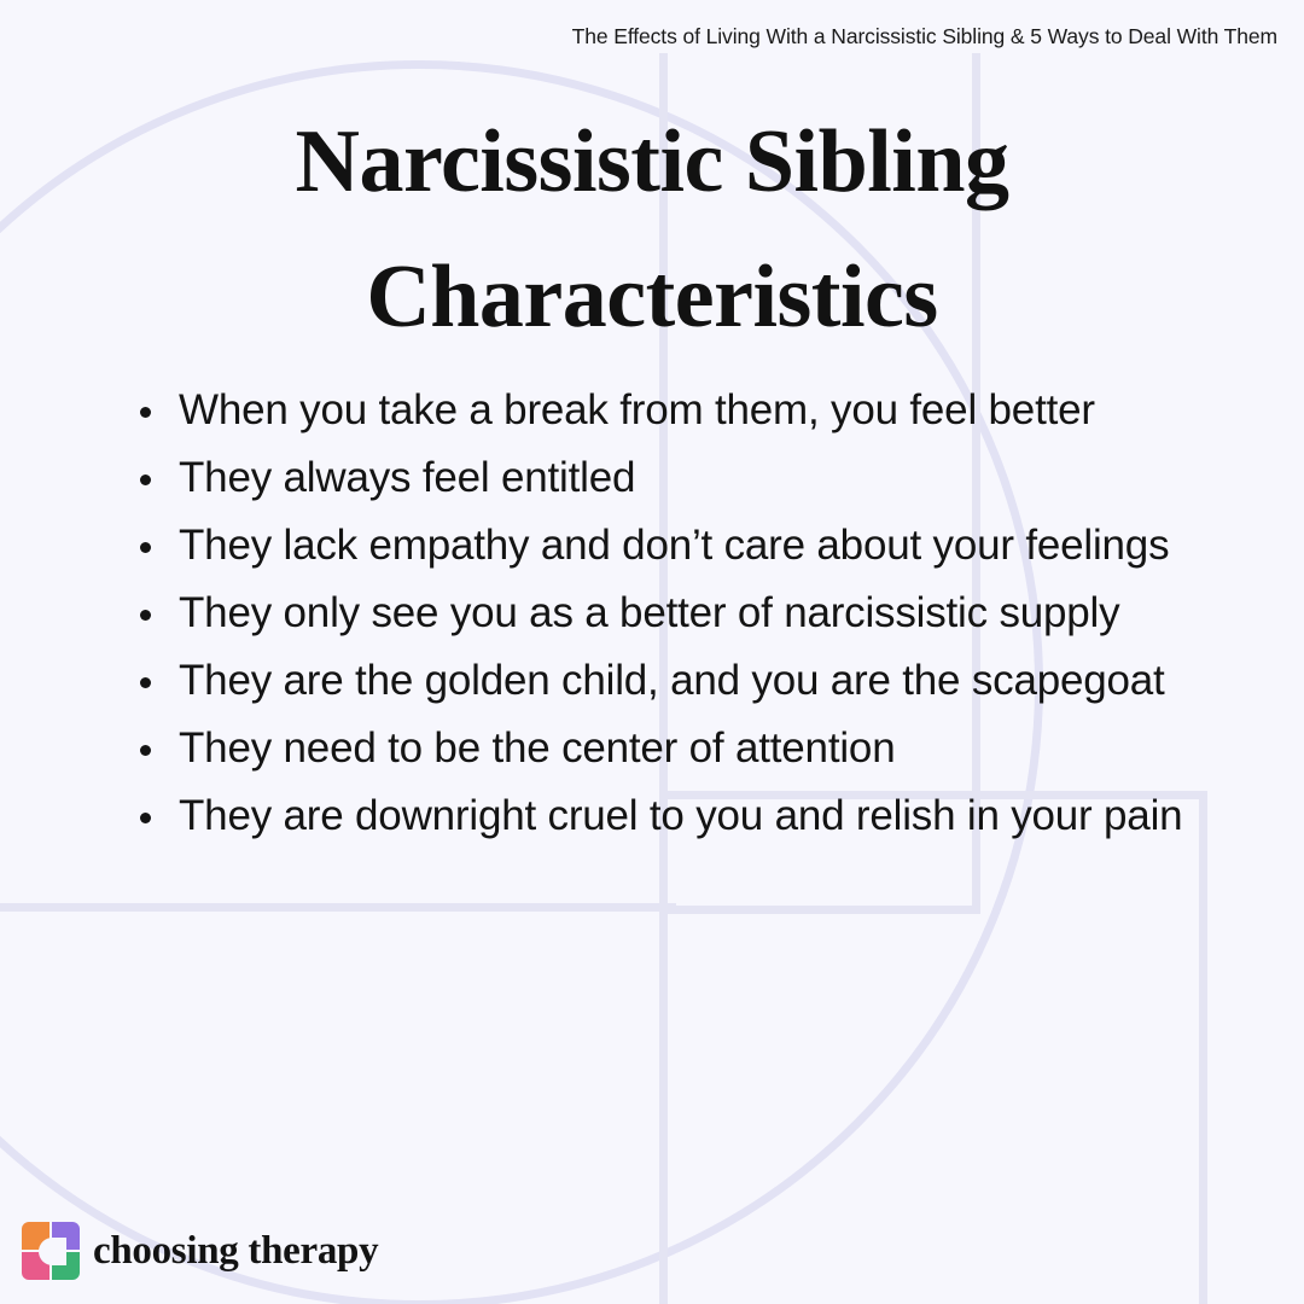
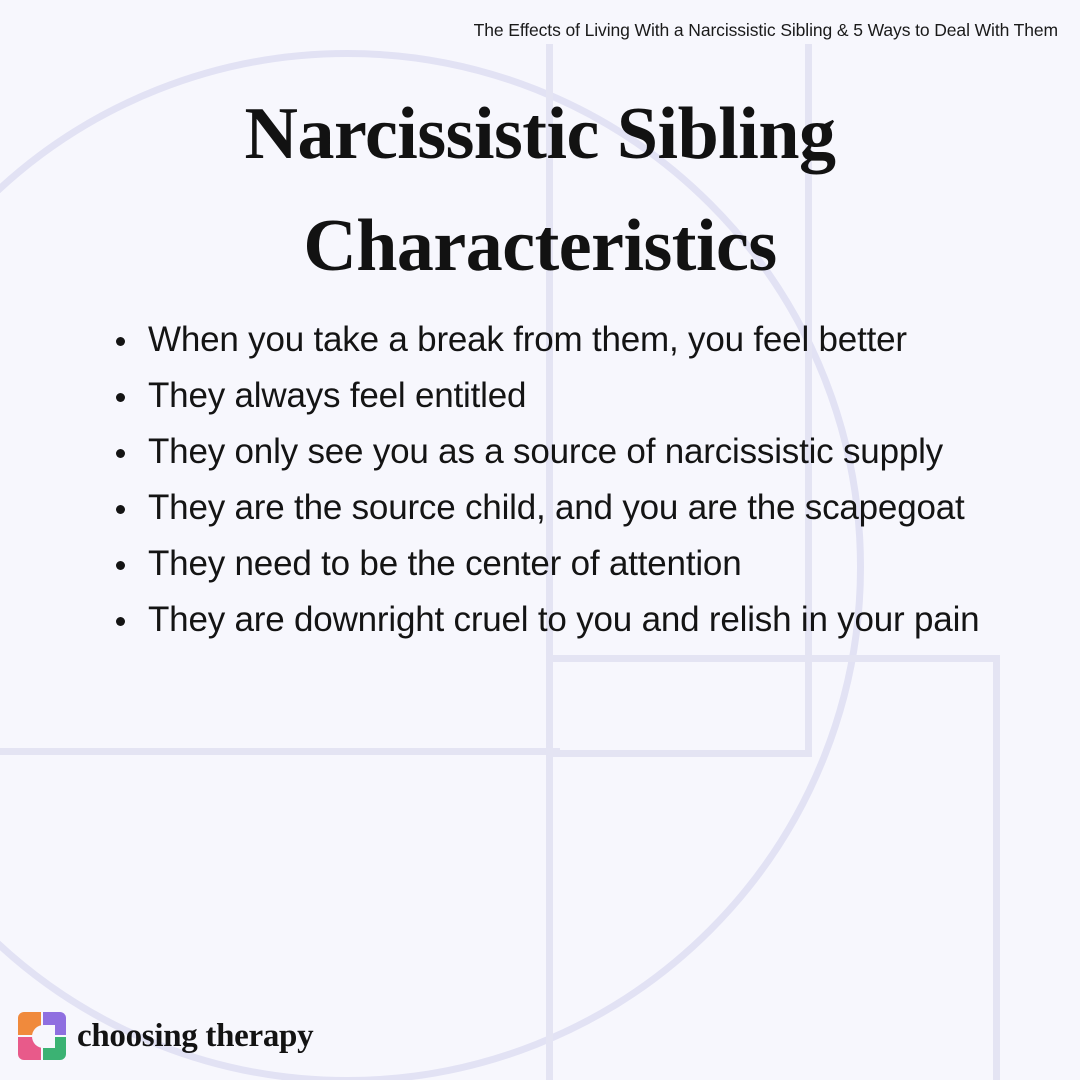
  The Effects of Living With a Narcissistic Sibling & 5 Ways to Deal With Them
  Narcissistic Sibling Characteristics
  When you take a break from them, you feel better
  They always feel entitled
- They lack empathy and don’t care about your feelings
- They only see you as a better of narcissistic supply
+ They only see you as a source of narcissistic supply
- They are the golden child, and you are the scapegoat
+ They are the source child, and you are the scapegoat
  They need to be the center of attention
  They are downright cruel to you and relish in your pain
  choosing therapy
